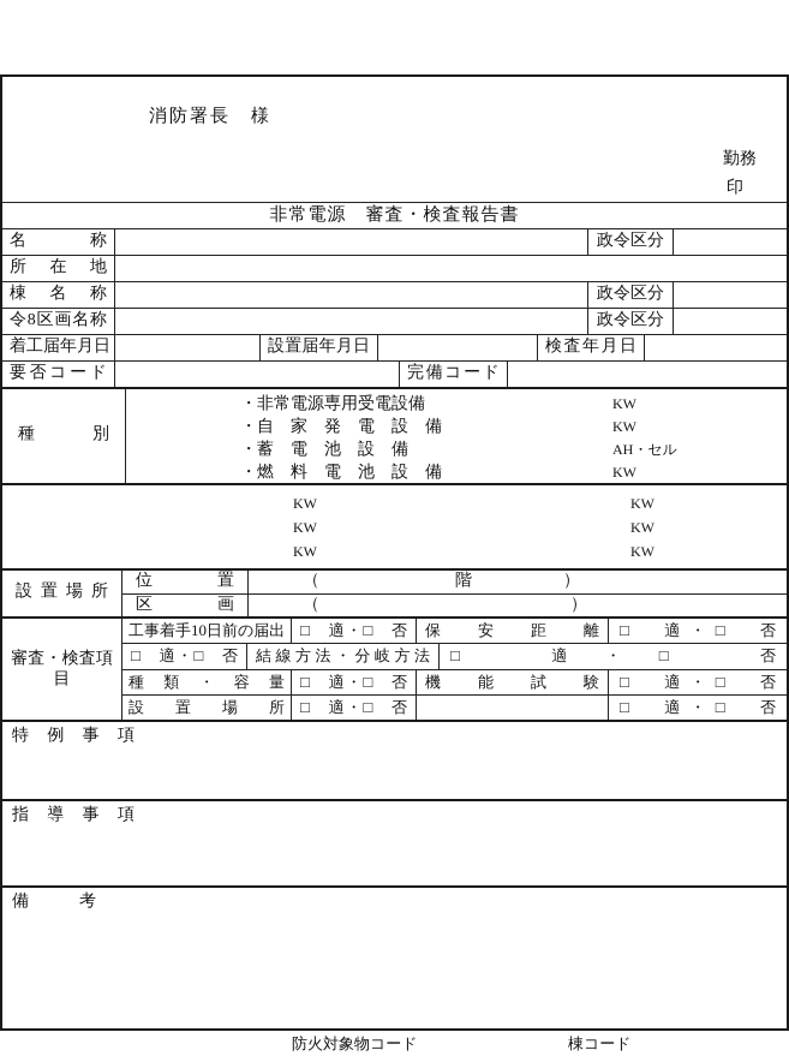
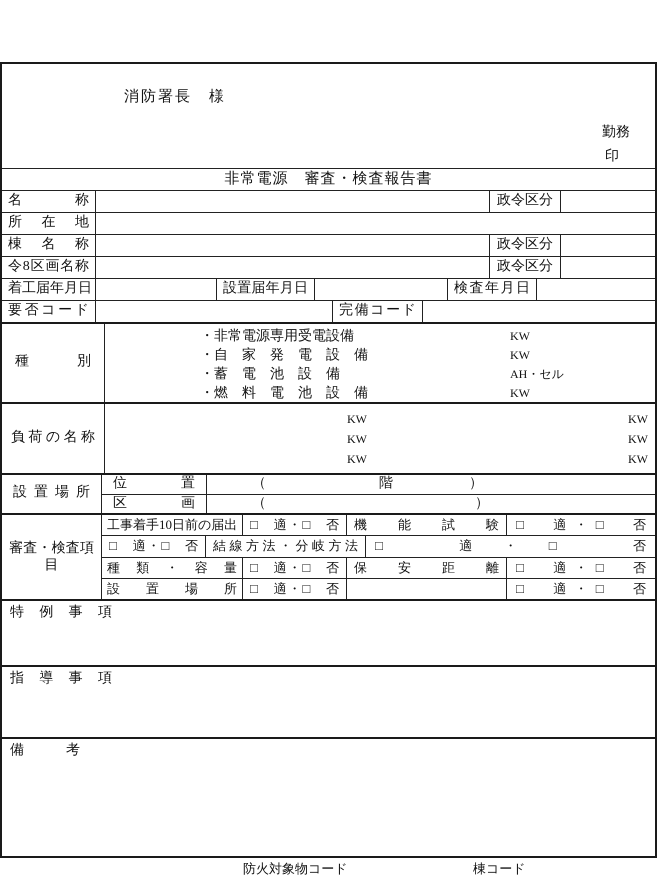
  消防署長 様
  勤務
  印
  非常電源 審査・検査報告書
  名称
  政令区分
  所在地
  棟名称
  政令区分
  令8区画名称
  政令区分
  着工届年月日
  設置届年月日
  検査年月日
  要否コード
  完備コード
  種別
  ・非常電源専用受電設備
  KW
  ・自 家 発 電 設 備
  KW
  ・蓄 電 池 設 備
  AH・セル
  ・燃 料 電 池 設 備
  KW
+ 負荷の名称
  KW
  KW
  KW
  KW
  KW
  KW
  設置場所
  位置
  （
  階
  ）
  区画
  （
  ）
  審査・検査項目
  工事着手10日前の届出
  □ 適・□ 否
- 保安距離
+ 機能試験
  □ 適・□ 否
  □ 適・□ 否
  結線方法・分岐方法
  □ 適・□ 否
  種類・容量
  □ 適・□ 否
- 機能試験
+ 保安距離
  □ 適・□ 否
  設置場所
  □ 適・□ 否
  □ 適・□ 否
  特例事項
  指導事項
  備考
  防火対象物コード
  棟コード
